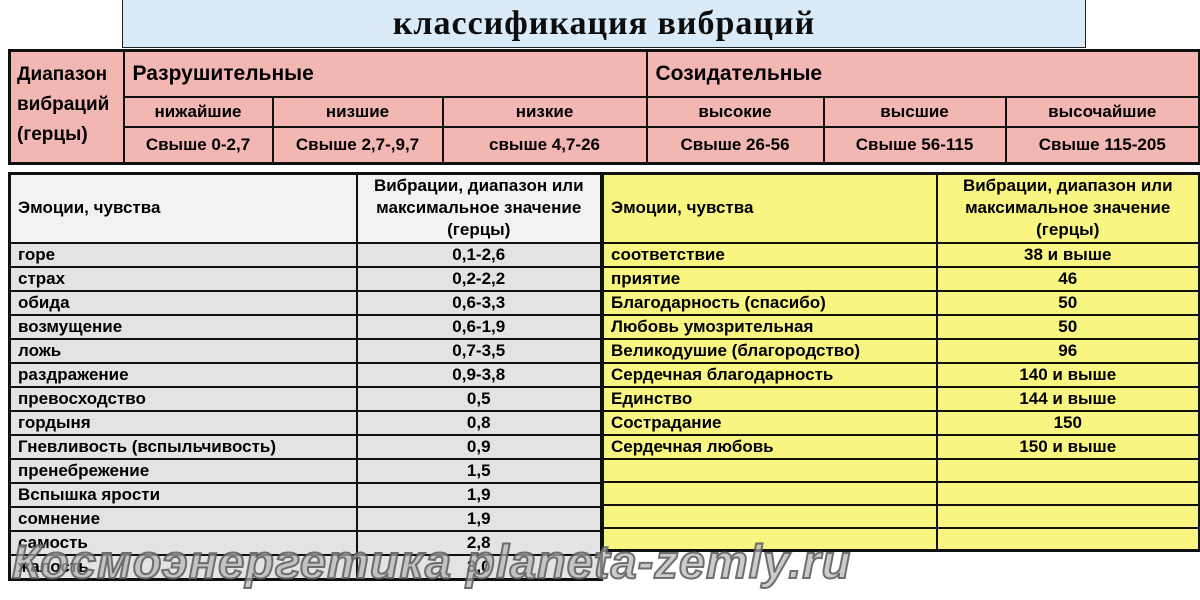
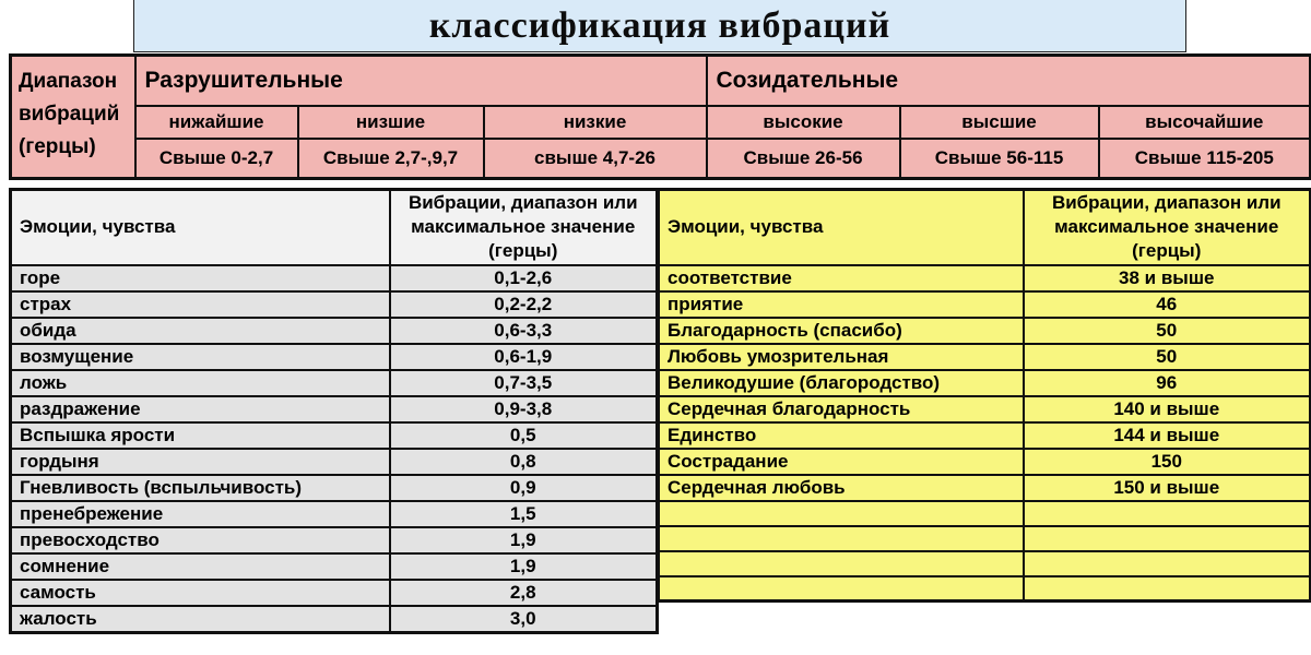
  классификация вибраций
  Диапазон вибраций (герцы)	Разрушительные	Созидательные
  нижайшие	низшие	низкие	высокие	высшие	высочайшие
  Свыше 0-2,7	Свыше 2,7-,9,7	свыше 4,7-26	Свыше 26-56	Свыше 56-115	Свыше 115-205
  Эмоции, чувства	Вибрации, диапазон или максимальное значение (герцы)
  горе	0,1-2,6
  страх	0,2-2,2
  обида	0,6-3,3
  возмущение	0,6-1,9
  ложь	0,7-3,5
  раздражение	0,9-3,8
- превосходство	0,5
+ Вспышка ярости	0,5
  гордыня	0,8
  Гневливость (вспыльчивость)	0,9
  пренебрежение	1,5
- Вспышка ярости	1,9
+ превосходство	1,9
  сомнение	1,9
  самость	2,8
  жалость	3,0
  Эмоции, чувства	Вибрации, диапазон или максимальное значение (герцы)
  соответствие	38 и выше
  приятие	46
  Благодарность (спасибо)	50
  Любовь умозрительная	50
  Великодушие (благородство)	96
  Сердечная благодарность	140 и выше
  Единство	144 и выше
  Сострадание	150
  Сердечная любовь	150 и выше
- Космоэнергетика planeta-zemly.ru
